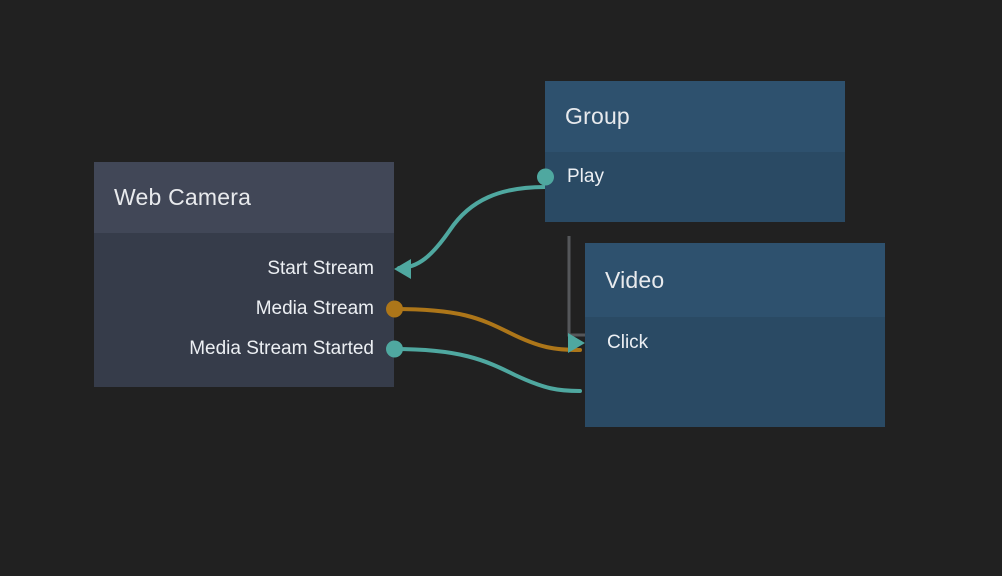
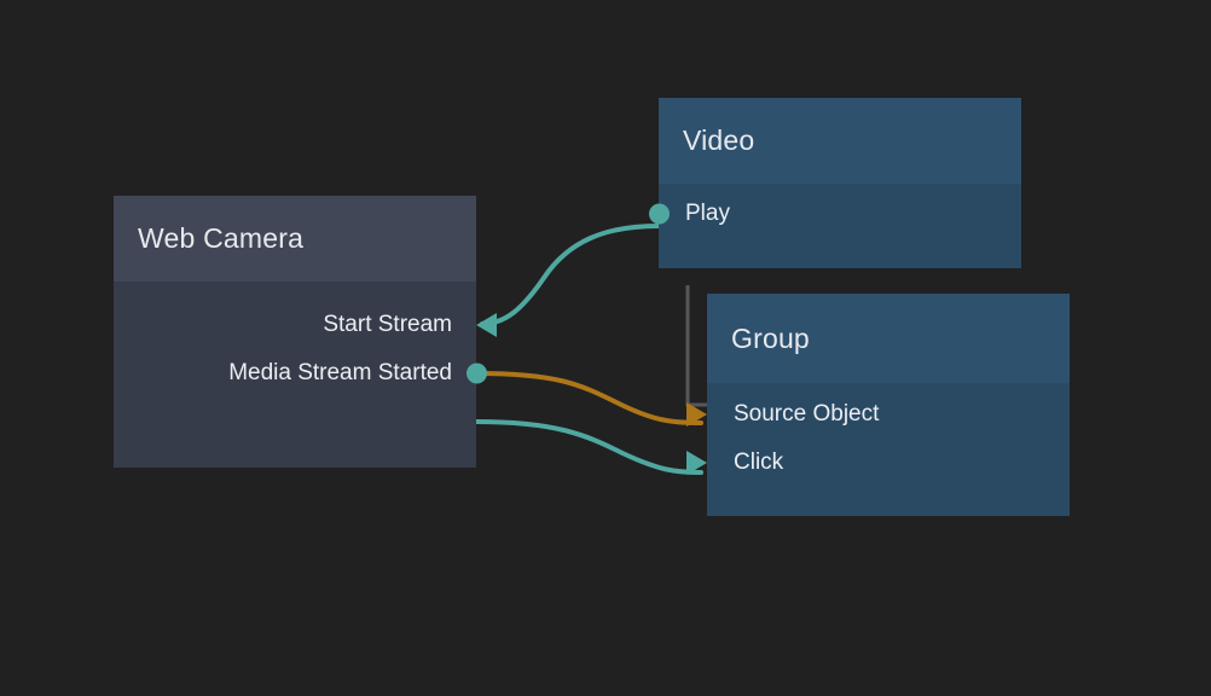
  Web Camera
  Start Stream
- Media Stream
  Media Stream Started
- Group
+ Video
  Play
- Video
+ Group
+ Source Object
  Click
